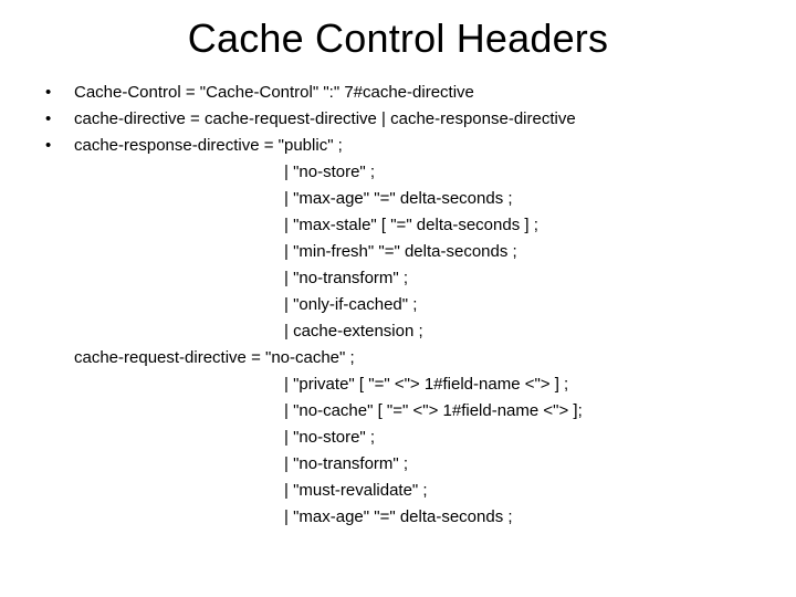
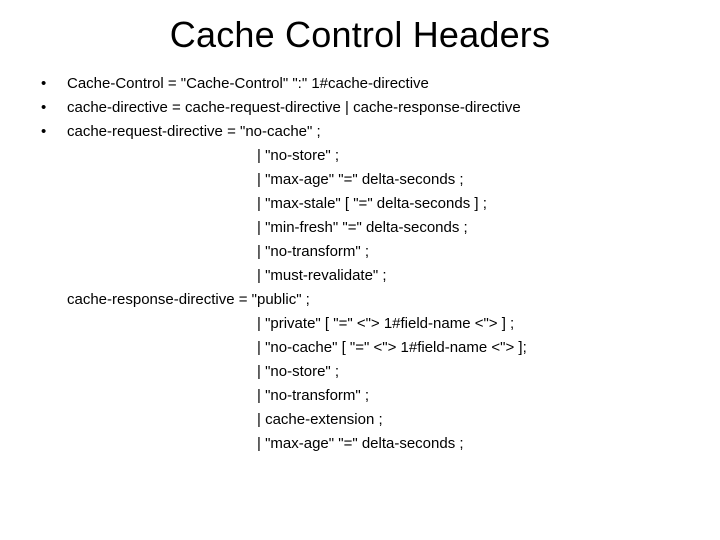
  Cache Control Headers
  •
- Cache-Control = "Cache-Control" ":" 7#cache-directive
+ Cache-Control = "Cache-Control" ":" 1#cache-directive
  •
  cache-directive = cache-request-directive | cache-response-directive
  •
- cache-response-directive = "public" ;
+ cache-request-directive = "no-cache" ;
  | "no-store" ;
  | "max-age" "=" delta-seconds ;
  | "max-stale" [ "=" delta-seconds ] ;
  | "min-fresh" "=" delta-seconds ;
  | "no-transform" ;
- | "only-if-cached" ;
- | cache-extension ;
+ | "must-revalidate" ;
- cache-request-directive = "no-cache" ;
+ cache-response-directive = "public" ;
  | "private" [ "=" <"> 1#field-name <"> ] ;
  | "no-cache" [ "=" <"> 1#field-name <"> ];
  | "no-store" ;
  | "no-transform" ;
- | "must-revalidate" ;
+ | cache-extension ;
  | "max-age" "=" delta-seconds ;
